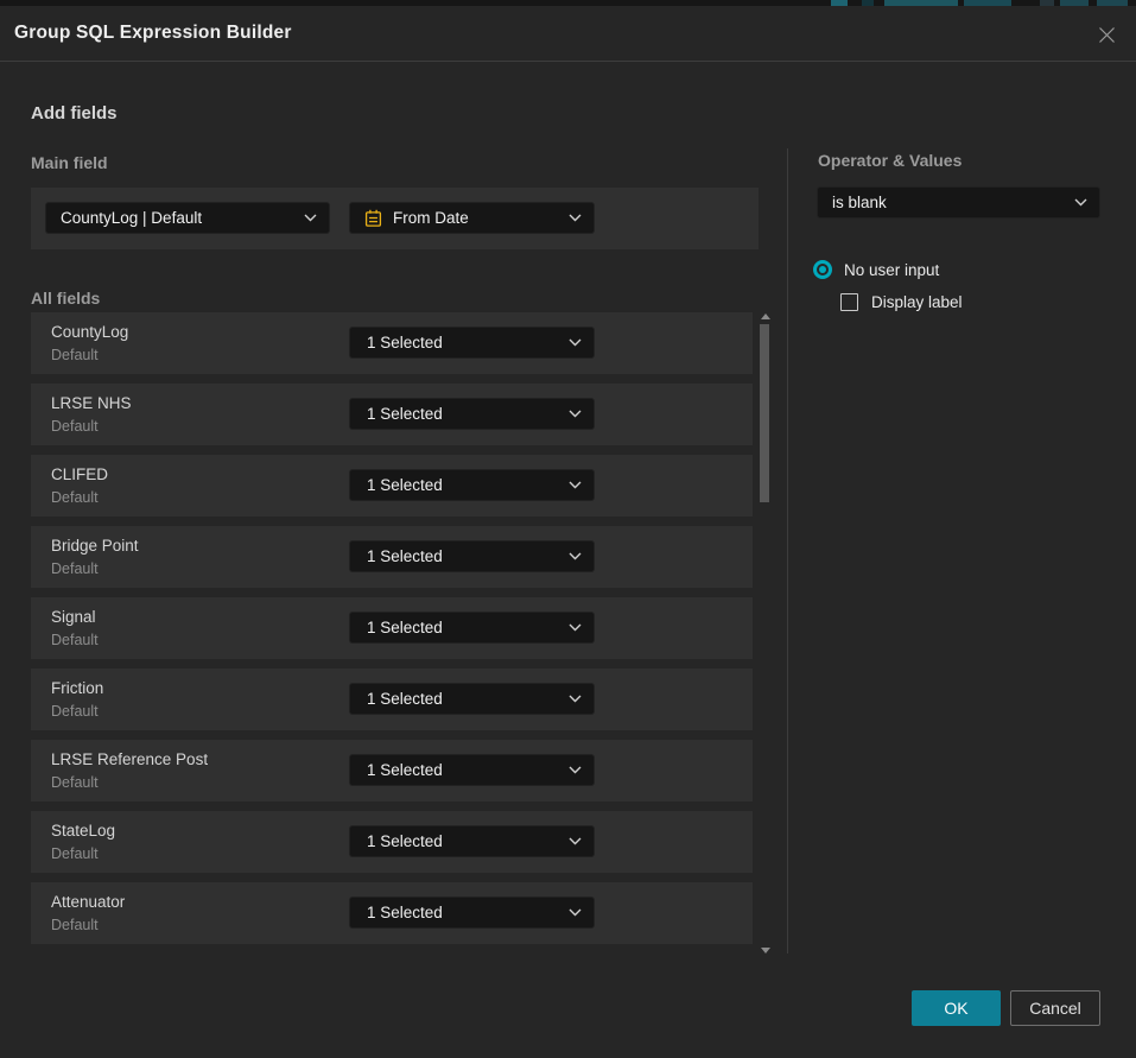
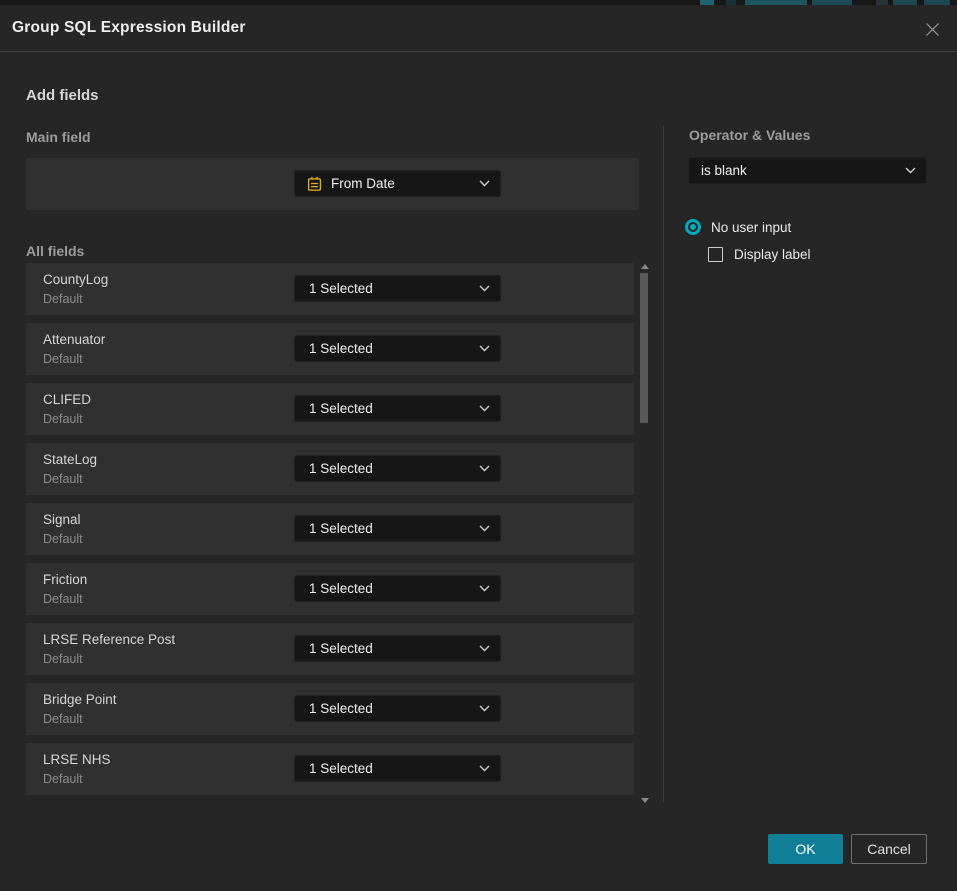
  Group SQL Expression Builder
  Add fields
  Main field
- CountyLog | Default
  From Date
  All fields
  CountyLog
  Default
  1 Selected
- LRSE NHS
+ Attenuator
  Default
  1 Selected
  CLIFED
  Default
  1 Selected
- Bridge Point
+ StateLog
  Default
  1 Selected
  Signal
  Default
  1 Selected
  Friction
  Default
  1 Selected
  LRSE Reference Post
  Default
  1 Selected
- StateLog
+ Bridge Point
  Default
  1 Selected
- Attenuator
+ LRSE NHS
  Default
  1 Selected
  Operator & Values
  is blank
  No user input
  Display label
  OK
  Cancel
